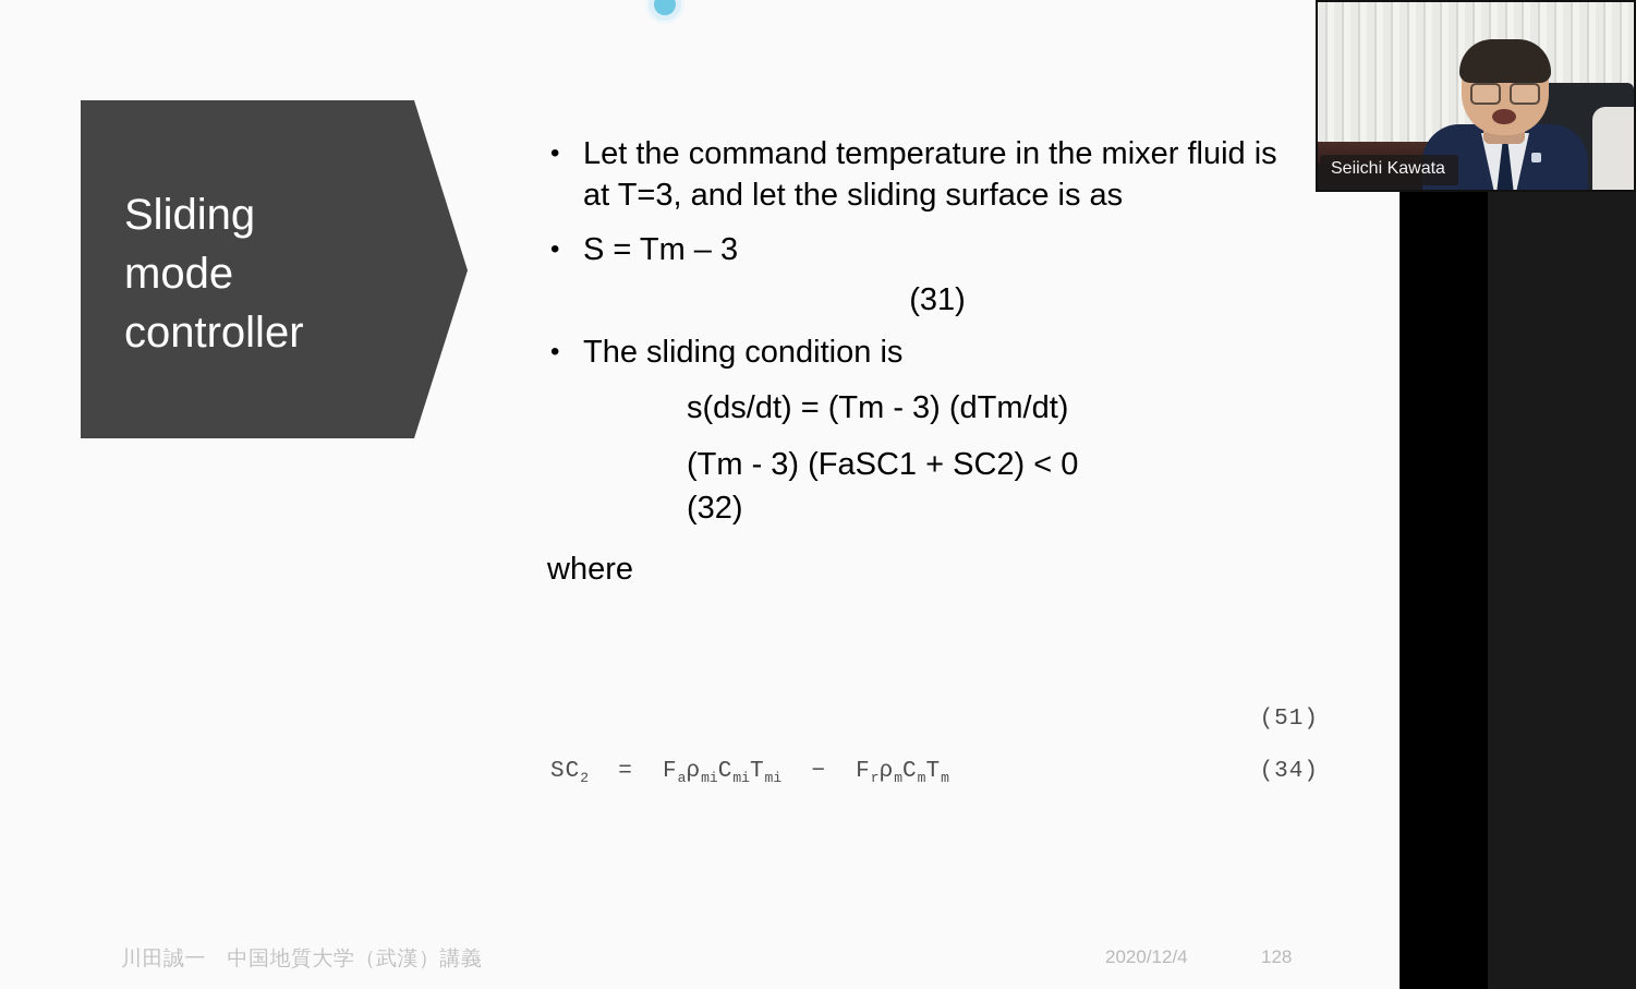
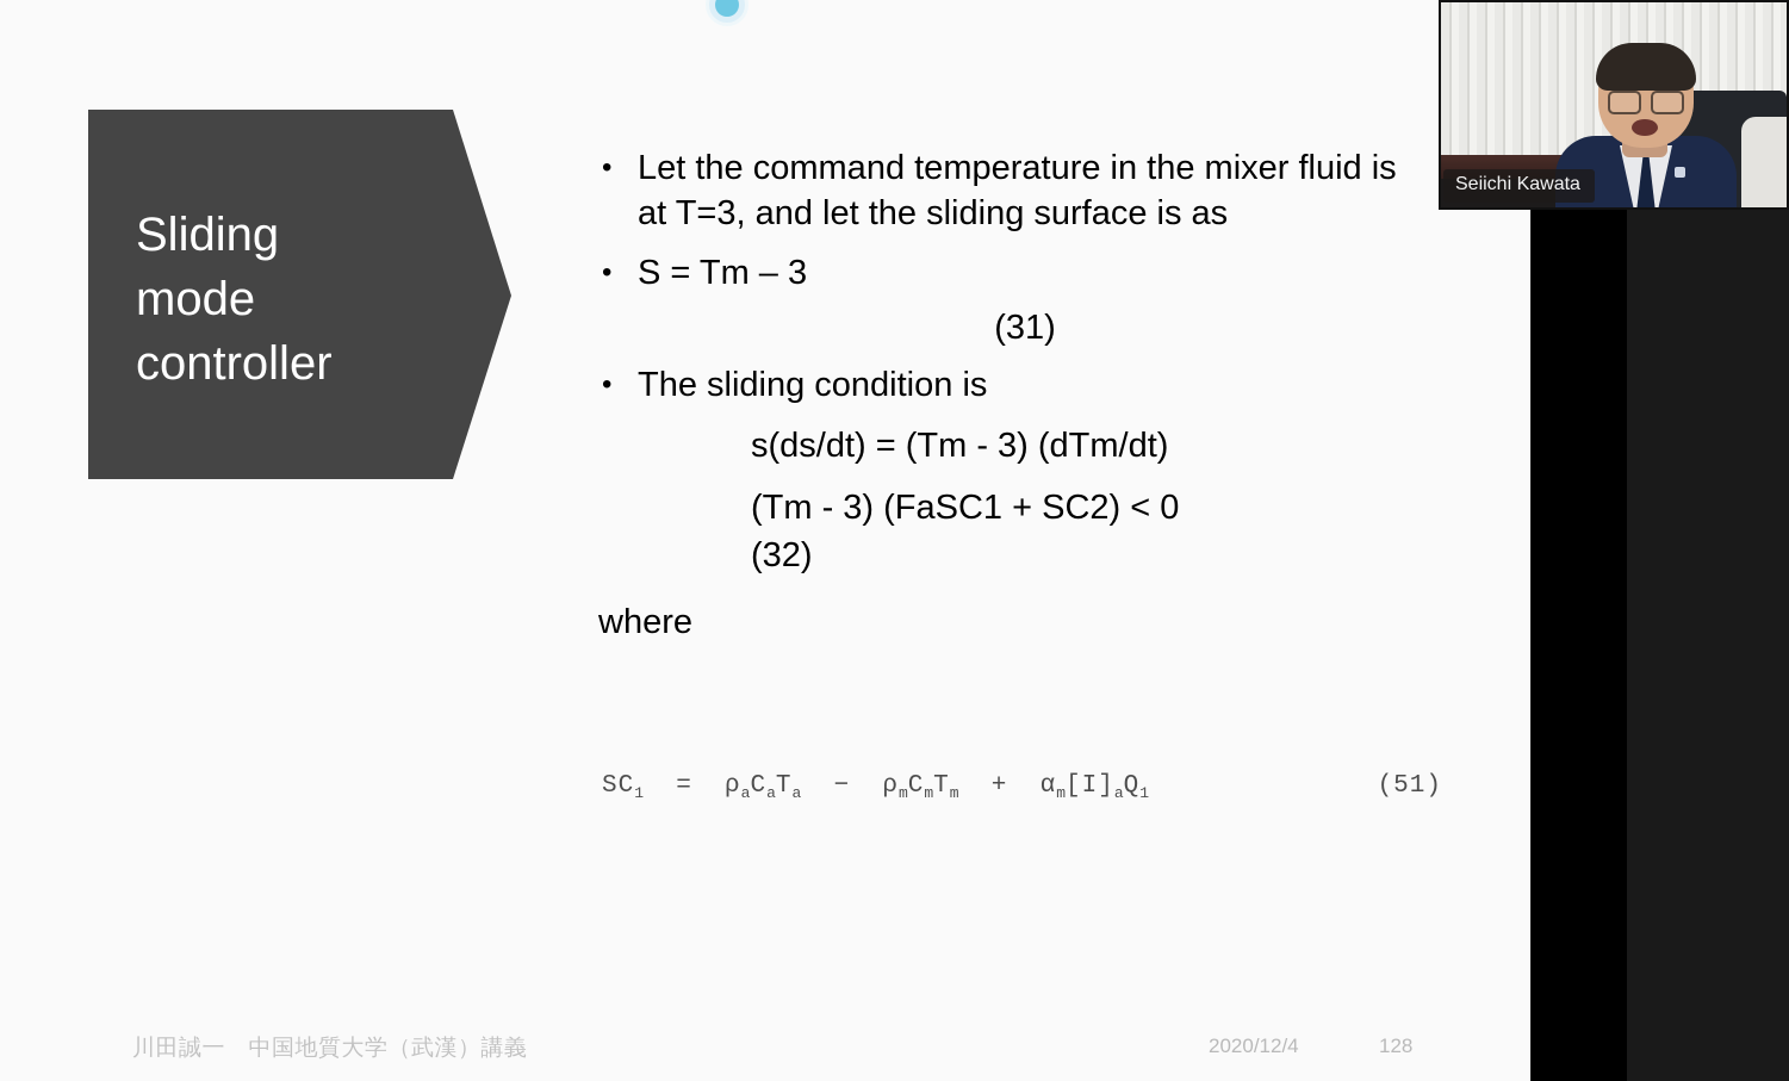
  Sliding
  mode
  controller
  Let the command temperature in the mixer fluid is at T=3, and let the sliding surface is as
  S = Tm – 3
  (31)
  The sliding condition is
  s(ds/dt) = (Tm - 3) (dTm/dt)
  (Tm - 3) (FaSC1 + SC2) < 0
  (32)
  where
+ SC1 = ρaCaTa − ρmCmTm + αm[I]aQ1
  (51)
- SC2 = FaρmiCmiTmi − FrρmCmTm
- (34)
  川田誠一 中国地質大学（武漢）講義
  2020/12/4
  128
  Seiichi Kawata
